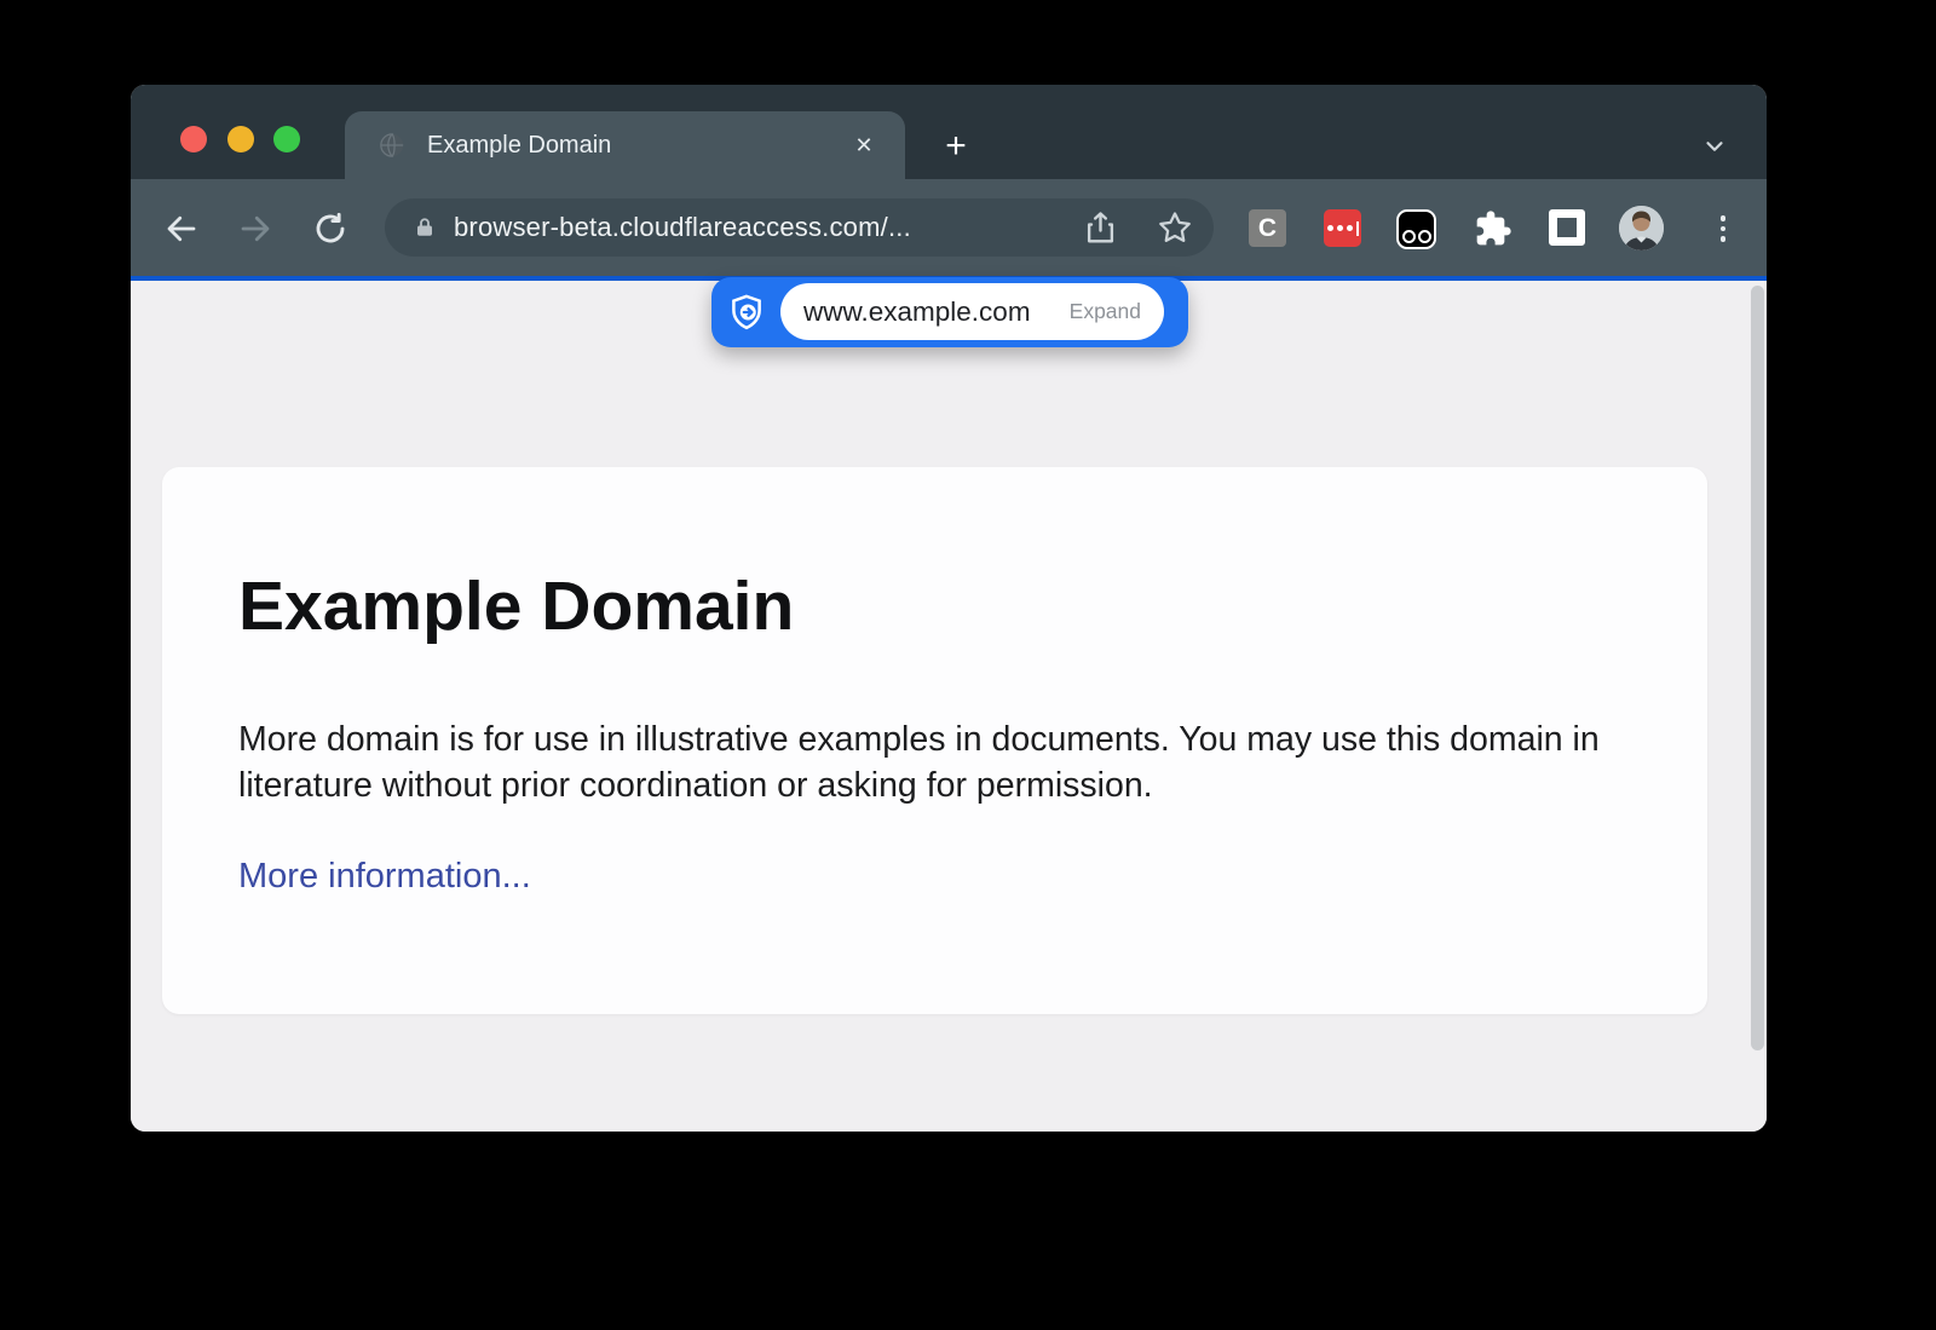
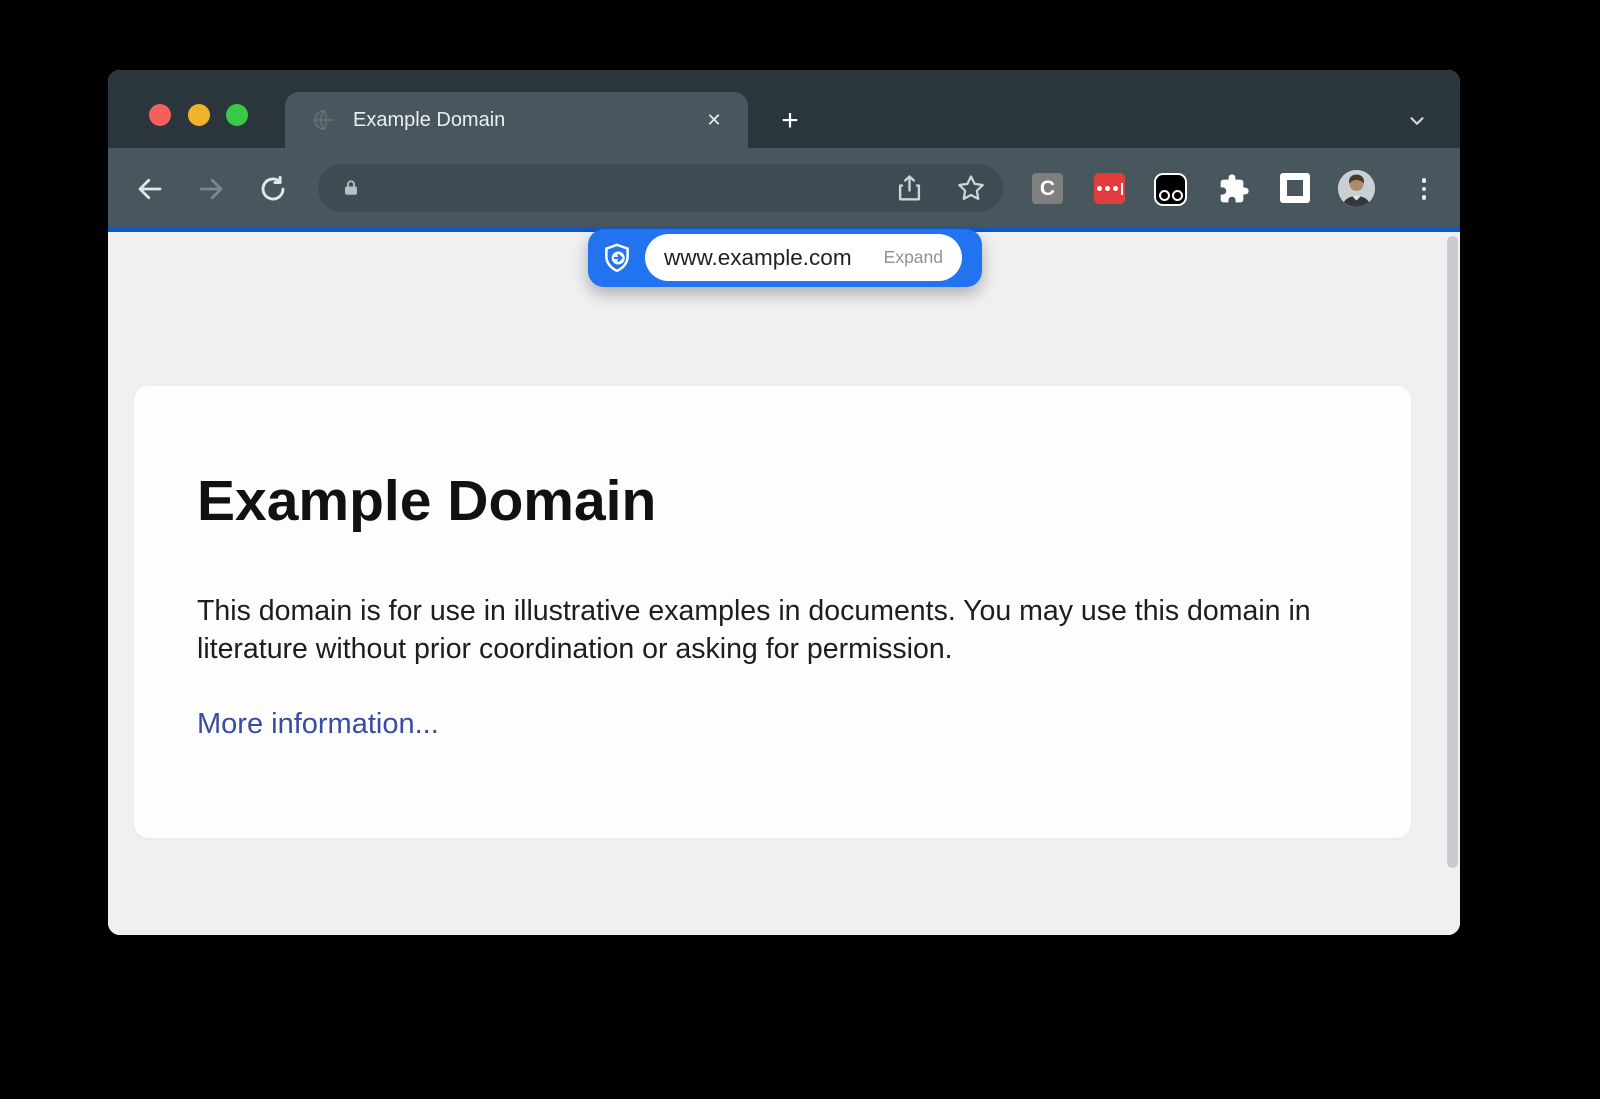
  Example Domain
  ✕
  +
- browser-beta.cloudflareaccess.com/...
  C
  Example Domain
- More domain is for use in illustrative examples in documents. You may use this domain in literature without prior coordination or asking for permission.
+ This domain is for use in illustrative examples in documents. You may use this domain in literature without prior coordination or asking for permission.
  More information...
  www.example.com
  Expand
